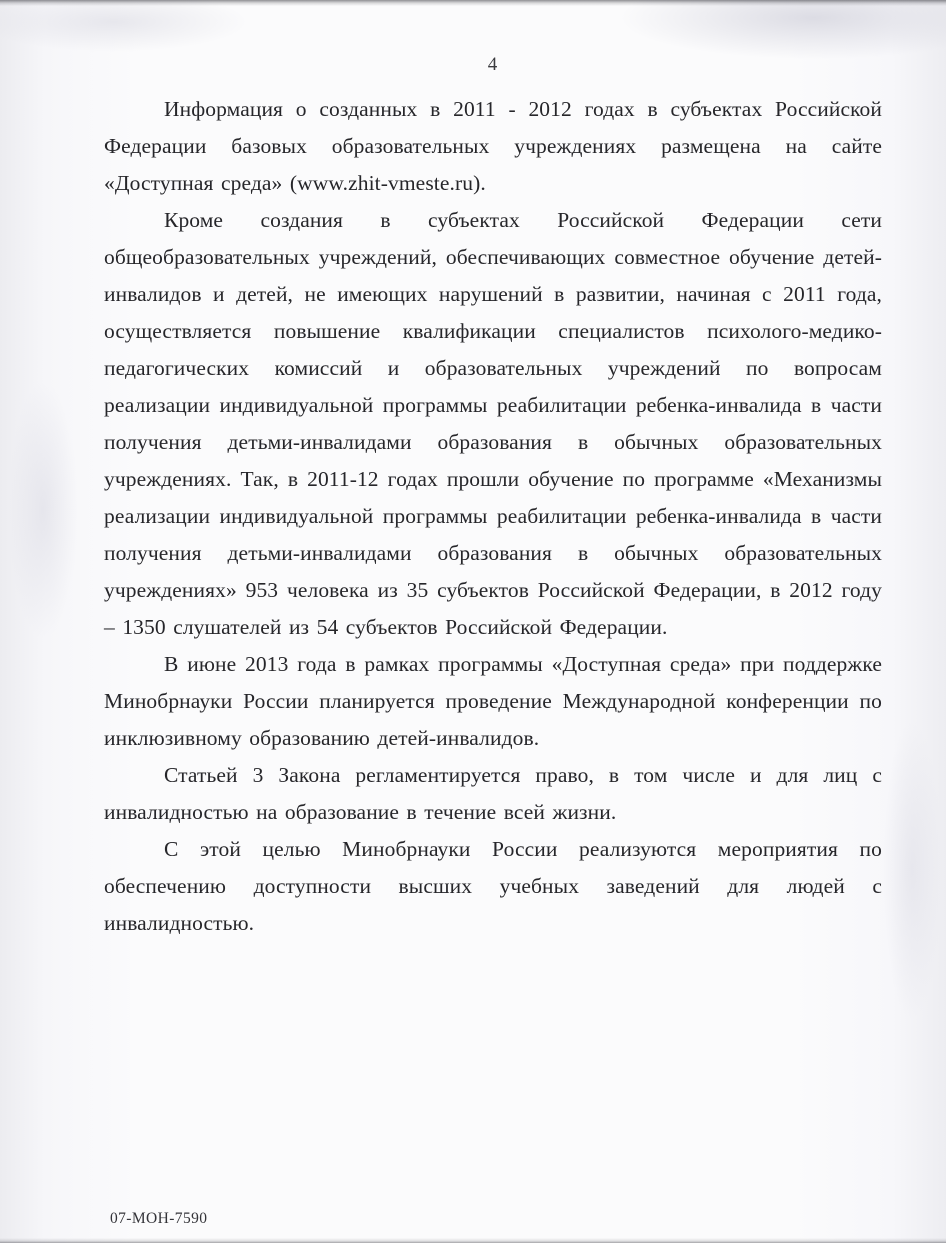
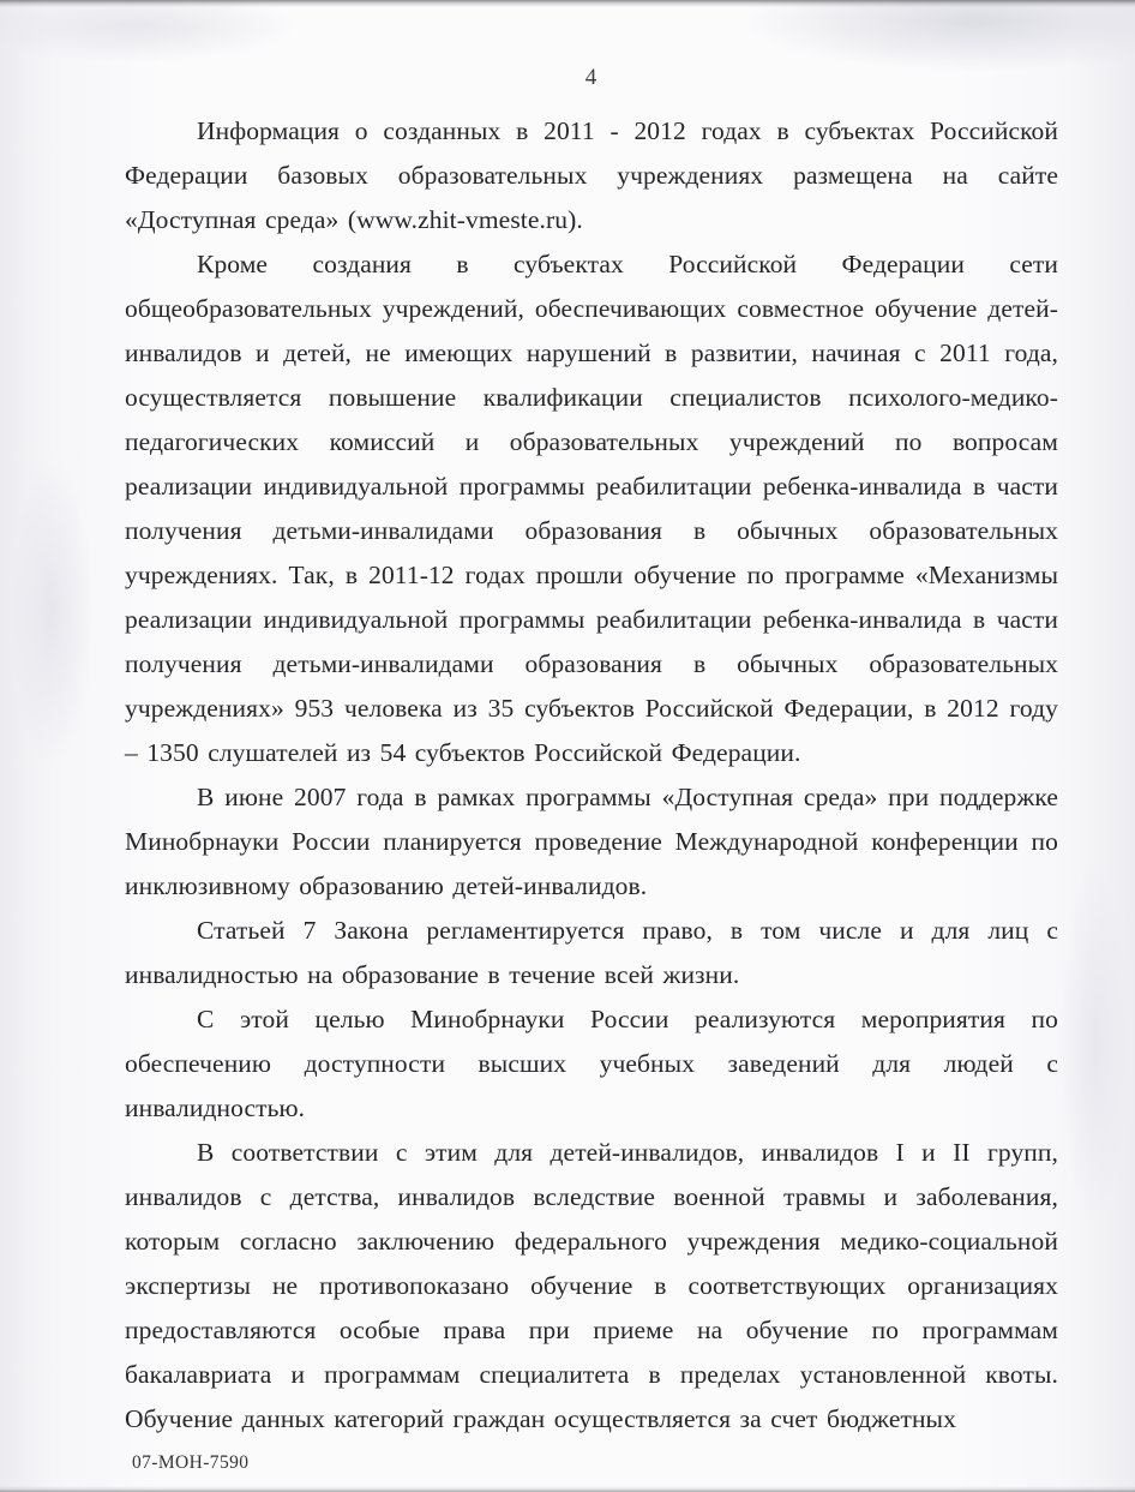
  4
  Информация о созданных в 2011 - 2012 годах в субъектах Российской Федерации базовых образовательных учреждениях размещена на сайте «Доступная среда» (www.zhit-vmeste.ru).
  Кроме создания в субъектах Российской Федерации сети общеобразовательных учреждений, обеспечивающих совместное обучение детей-инвалидов и детей, не имеющих нарушений в развитии, начиная с 2011 года, осуществляется повышение квалификации специалистов психолого-медико-педагогических комиссий и образовательных учреждений по вопросам реализации индивидуальной программы реабилитации ребенка-инвалида в части получения детьми-инвалидами образования в обычных образовательных учреждениях. Так, в 2011-12 годах прошли обучение по программе «Механизмы реализации индивидуальной программы реабилитации ребенка-инвалида в части получения детьми-инвалидами образования в обычных образовательных учреждениях» 953 человека из 35 субъектов Российской Федерации, в 2012 году – 1350 слушателей из 54 субъектов Российской Федерации.
- В июне 2013 года в рамках программы «Доступная среда» при поддержке Минобрнауки России планируется проведение Международной конференции по инклюзивному образованию детей-инвалидов.
+ В июне 2007 года в рамках программы «Доступная среда» при поддержке Минобрнауки России планируется проведение Международной конференции по инклюзивному образованию детей-инвалидов.
- Статьей 3 Закона регламентируется право, в том числе и для лиц с инвалидностью на образование в течение всей жизни.
+ Статьей 7 Закона регламентируется право, в том числе и для лиц с инвалидностью на образование в течение всей жизни.
  С этой целью Минобрнауки России реализуются мероприятия по обеспечению доступности высших учебных заведений для людей с инвалидностью.
+ В соответствии с этим для детей-инвалидов, инвалидов I и II групп, инвалидов с детства, инвалидов вследствие военной травмы и заболевания, которым согласно заключению федерального учреждения медико-социальной экспертизы не противопоказано обучение в соответствующих организациях предоставляются особые права при приеме на обучение по программам бакалавриата и программам специалитета в пределах установленной квоты. Обучение данных категорий граждан осуществляется за счет бюджетных
  07-МОН-7590
